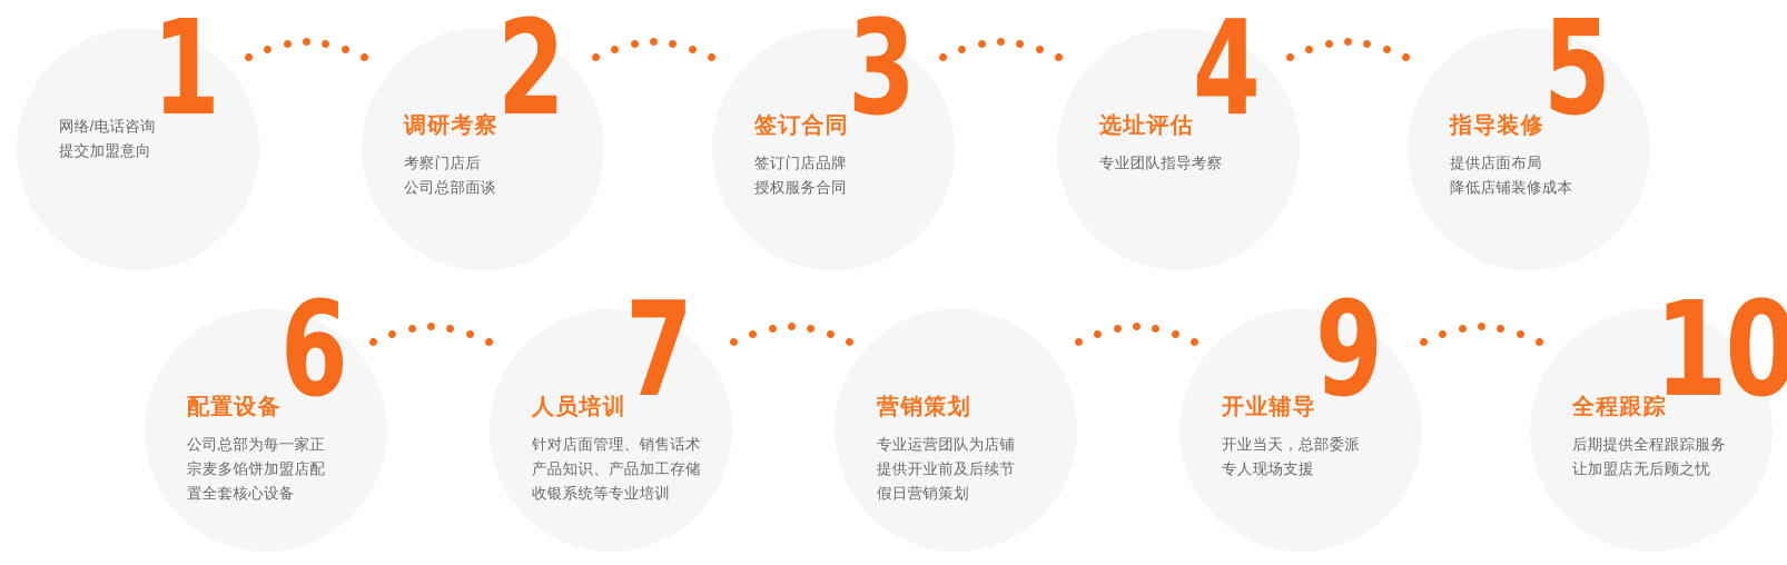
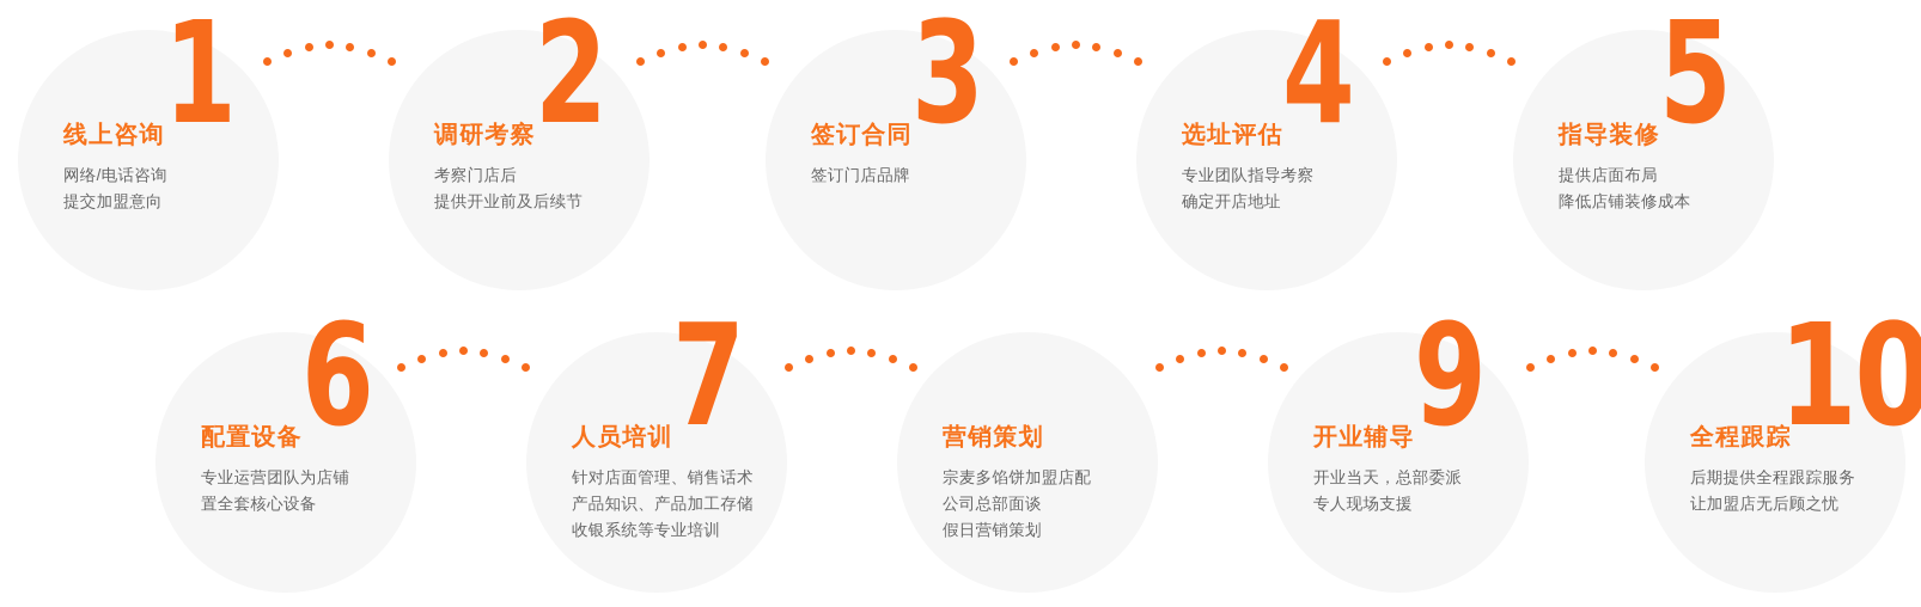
  1
+ 线上咨询
  网络/电话咨询
  提交加盟意向
  2
  调研考察
  考察门店后
- 公司总部面谈
+ 提供开业前及后续节
  3
  签订合同
  签订门店品牌
- 授权服务合同
  4
  选址评估
  专业团队指导考察
+ 确定开店地址
  5
  指导装修
  提供店面布局
  降低店铺装修成本
  6
  配置设备
- 公司总部为每一家正
- 宗麦多馅饼加盟店配
+ 专业运营团队为店铺
  置全套核心设备
  7
  人员培训
  针对店面管理、销售话术
  产品知识、产品加工存储
  收银系统等专业培训
  营销策划
- 专业运营团队为店铺
+ 宗麦多馅饼加盟店配
- 提供开业前及后续节
+ 公司总部面谈
  假日营销策划
  9
  开业辅导
  开业当天，总部委派
  专人现场支援
  10
  全程跟踪
  后期提供全程跟踪服务
  让加盟店无后顾之忧
